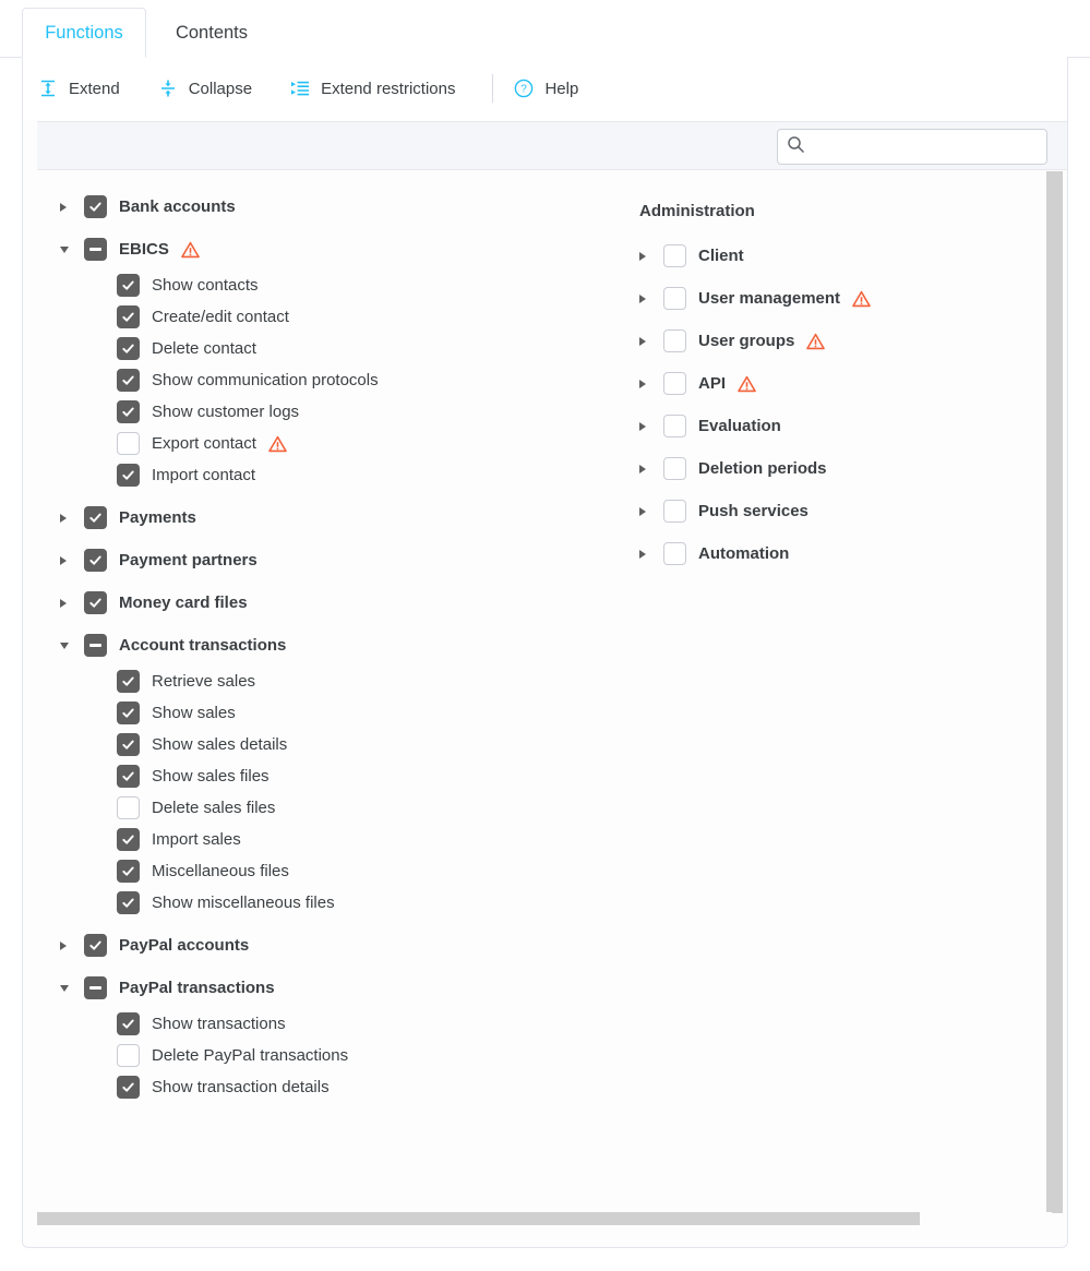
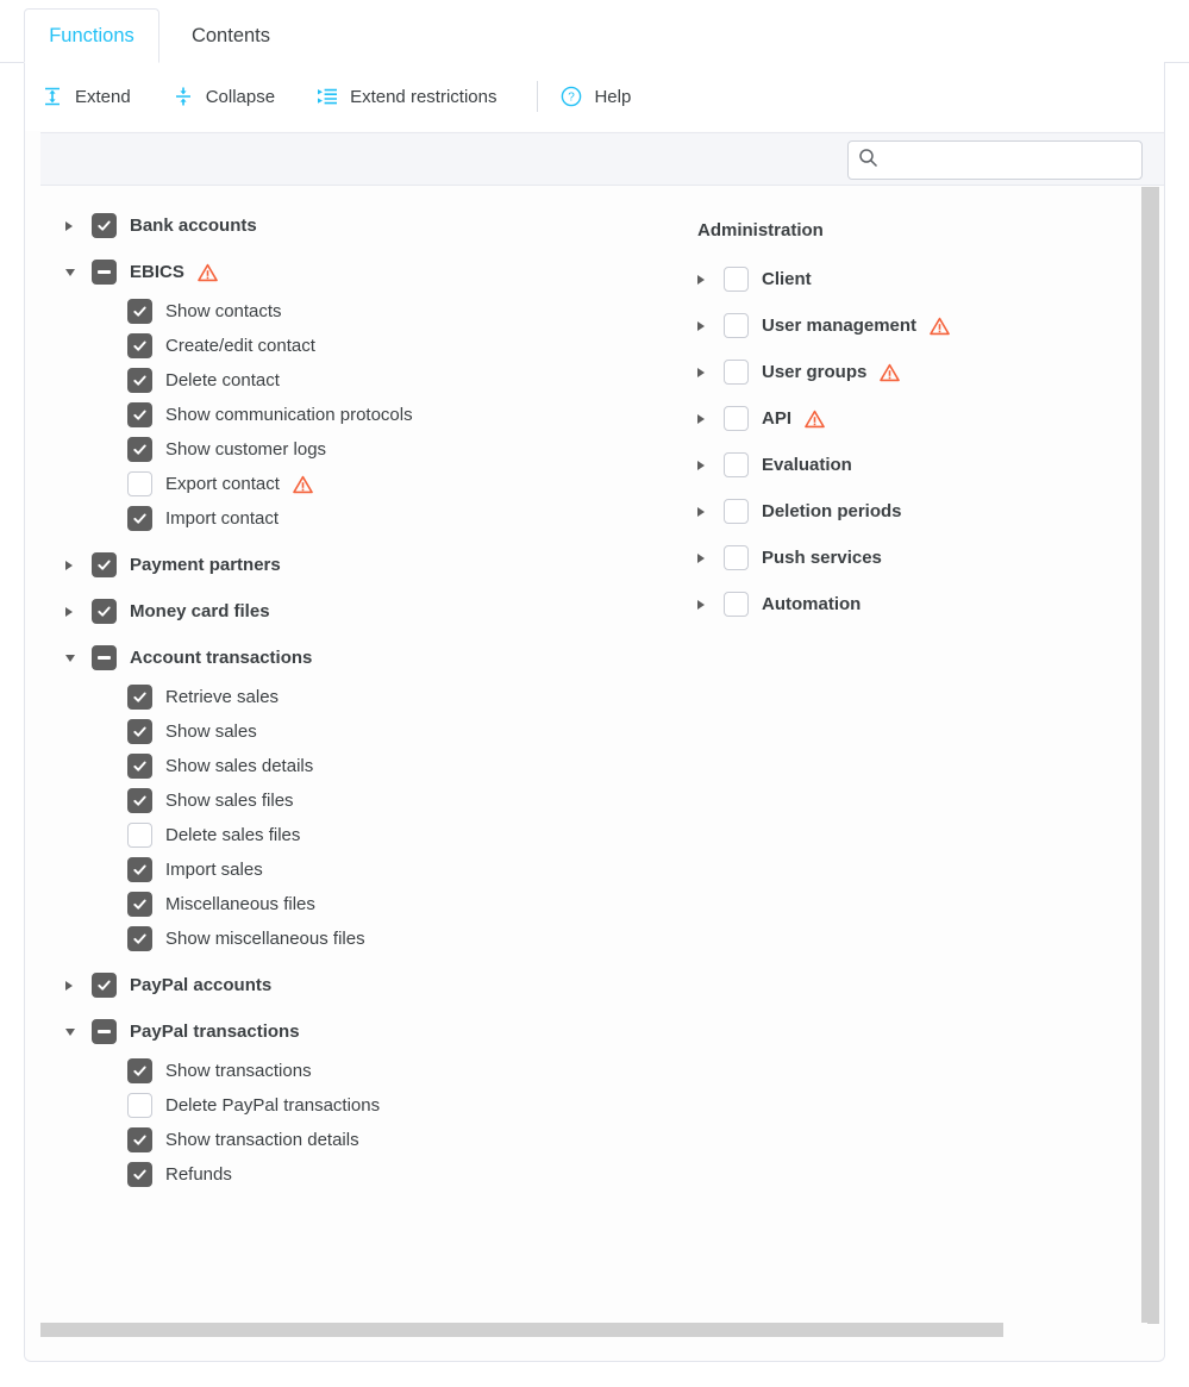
  Functions
  Contents
  Extend
  Collapse
  Extend restrictions
  ?
  Help
  Bank accounts
  EBICS
  Show contacts
  Create/edit contact
  Delete contact
  Show communication protocols
  Show customer logs
  Export contact
  Import contact
- Payments
  Payment partners
  Money card files
  Account transactions
  Retrieve sales
  Show sales
  Show sales details
  Show sales files
  Delete sales files
  Import sales
  Miscellaneous files
  Show miscellaneous files
  PayPal accounts
  PayPal transactions
  Show transactions
  Delete PayPal transactions
  Show transaction details
+ Refunds
  Administration
  Client
  User management
  User groups
  API
  Evaluation
  Deletion periods
  Push services
  Automation
